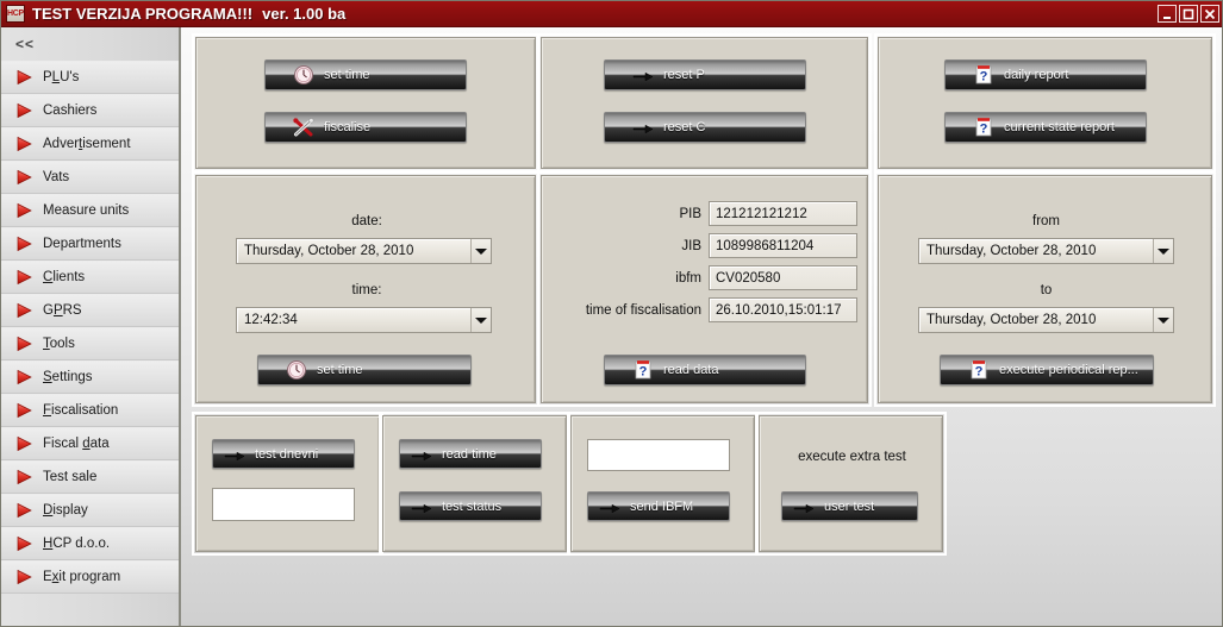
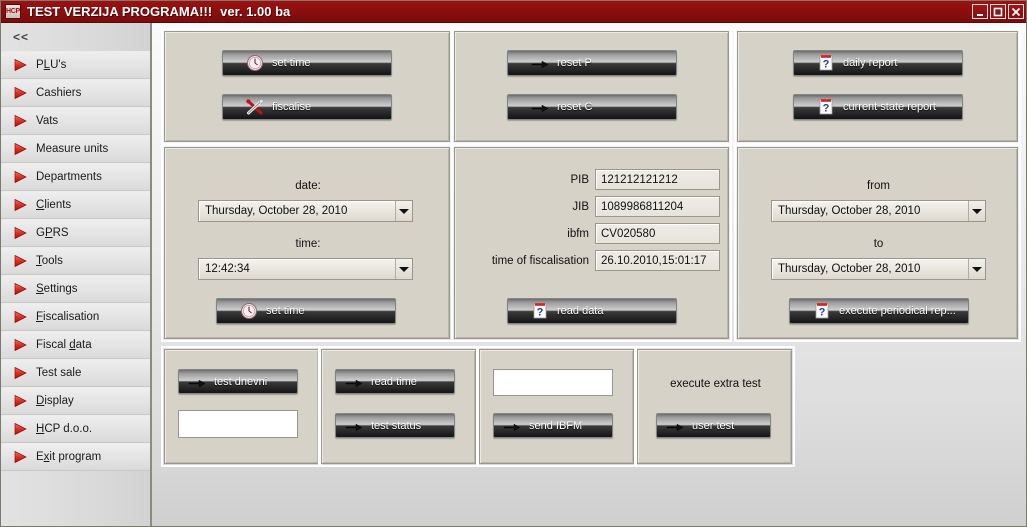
  TEST VERZIJA PROGRAMA!!!
  ver. 1.00 ba
  <<
  PLU's
  Cashiers
- Advertisement
  Vats
  Measure units
  Departments
  Clients
  GPRS
  Tools
  Settings
  Fiscalisation
  Fiscal data
  Test sale
  Display
  HCP d.o.o.
  Exit program
  set time
  fiscalise
  reset P
  reset C
  ?
  daily report
  ?
  current state report
  date:
  Thursday, October 28, 2010
  time:
  12:42:34
  set time
  PIB
  121212121212
  JIB
  1089986811204
  ibfm
  CV020580
  time of fiscalisation
  26.10.2010,15:01:17
  ?
  read data
  from
  Thursday, October 28, 2010
  to
  Thursday, October 28, 2010
  ?
  execute periodical rep...
  test dnevni
  read time
  test status
  send IBFM
  execute extra test
  user test
